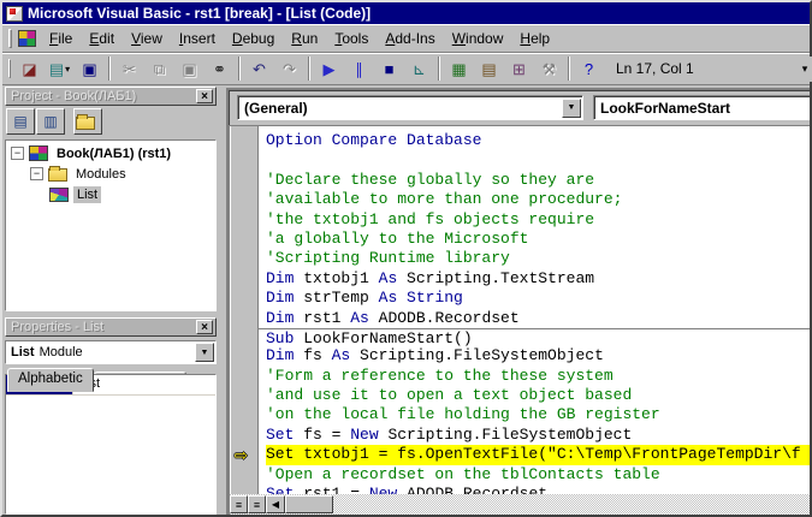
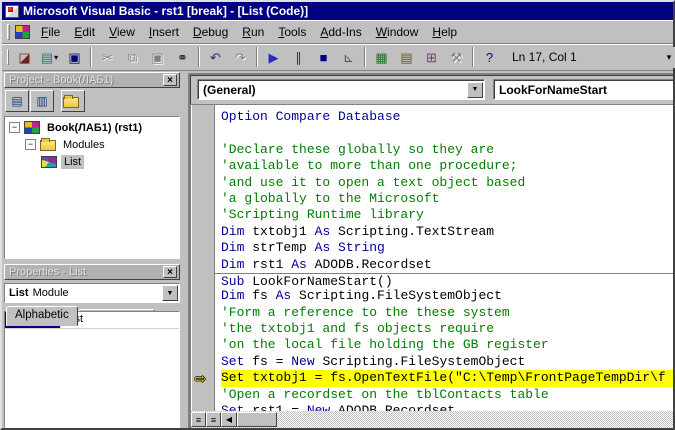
  Microsoft Visual Basic - rst1 [break] - [List (Code)]
  File Edit View Insert Debug Run Tools Add-Ins Window Help
  ◪
  ▤
  ▾
  ▣
  ✂
  ⧉
  ▣
  ⚭
  ↶
  ↷
  ▶
  ∥
  ■
  ⊾
  ▦
  ▤
  ⊞
  ⚒
  ?
  Ln 17, Col 1
  ▾
  Project - Book(ЛАБ1)
  ×
  ▤
  ▥
  −
  Book(ЛАБ1) (rst1)
  −
  Modules
  List
  Properties - List
  ×
  List
  Module
  Alphabetic
  (General)
  LookForNameStart
  ⇨
  Option Compare Database
  'Declare these globally so they are
  'available to more than one procedure;
- 'the txtobj1 and fs objects require
+ 'and use it to open a text object based
  'a globally to the Microsoft
  'Scripting Runtime library
  Dim txtobj1 As Scripting.TextStream
  Dim strTemp As String
  Dim rst1 As ADODB.Recordset
  Sub LookForNameStart()
  Dim fs As Scripting.FileSystemObject
  'Form a reference to the these system
- 'and use it to open a text object based
+ 'the txtobj1 and fs objects require
  'on the local file holding the GB register
  Set fs = New Scripting.FileSystemObject
  Set txtobj1 = fs.OpenTextFile("C:\Temp\FrontPageTempDir\f
  'Open a recordset on the tblContacts table
  ≡
  ≡
  ◀
